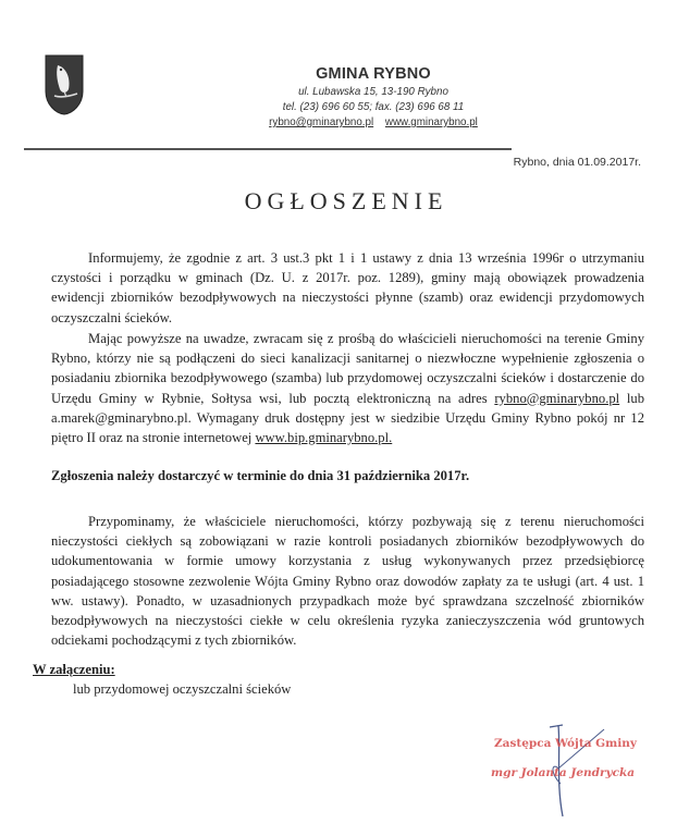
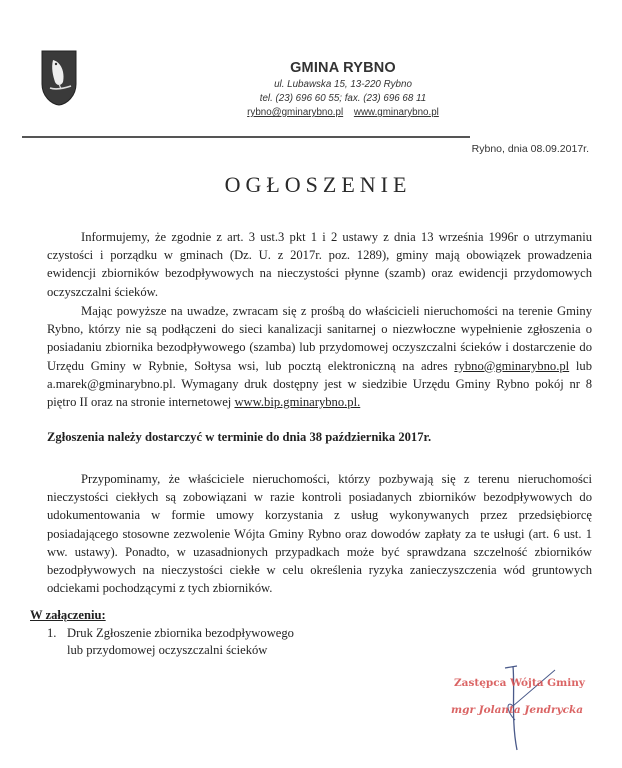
  GMINA RYBNO
- ul. Lubawska 15, 13-190 Rybno
+ ul. Lubawska 15, 13-220 Rybno
  tel. (23) 696 60 55; fax. (23) 696 68 11
  rybno@gminarybno.pl www.gminarybno.pl
- Rybno, dnia 01.09.2017r.
+ Rybno, dnia 08.09.2017r.
  OGŁOSZENIE
- Informujemy, że zgodnie z art. 3 ust.3 pkt 1 i 1 ustawy z dnia 13 września 1996r o utrzymaniu czystości i porządku w gminach (Dz. U. z 2017r. poz. 1289), gminy mają obowiązek prowadzenia ewidencji zbiorników bezodpływowych na nieczystości płynne (szamb) oraz ewidencji przydomowych oczyszczalni ścieków.
+ Informujemy, że zgodnie z art. 3 ust.3 pkt 1 i 2 ustawy z dnia 13 września 1996r o utrzymaniu czystości i porządku w gminach (Dz. U. z 2017r. poz. 1289), gminy mają obowiązek prowadzenia ewidencji zbiorników bezodpływowych na nieczystości płynne (szamb) oraz ewidencji przydomowych oczyszczalni ścieków.
- Mając powyższe na uwadze, zwracam się z prośbą do właścicieli nieruchomości na terenie Gminy Rybno, którzy nie są podłączeni do sieci kanalizacji sanitarnej o niezwłoczne wypełnienie zgłoszenia o posiadaniu zbiornika bezodpływowego (szamba) lub przydomowej oczyszczalni ścieków i dostarczenie do Urzędu Gminy w Rybnie, Sołtysa wsi, lub pocztą elektroniczną na adres rybno@gminarybno.pl lub a.marek@gminarybno.pl. Wymagany druk dostępny jest w siedzibie Urzędu Gminy Rybno pokój nr 12 piętro II oraz na stronie internetowej www.bip.gminarybno.pl.
+ Mając powyższe na uwadze, zwracam się z prośbą do właścicieli nieruchomości na terenie Gminy Rybno, którzy nie są podłączeni do sieci kanalizacji sanitarnej o niezwłoczne wypełnienie zgłoszenia o posiadaniu zbiornika bezodpływowego (szamba) lub przydomowej oczyszczalni ścieków i dostarczenie do Urzędu Gminy w Rybnie, Sołtysa wsi, lub pocztą elektroniczną na adres rybno@gminarybno.pl lub a.marek@gminarybno.pl. Wymagany druk dostępny jest w siedzibie Urzędu Gminy Rybno pokój nr 8 piętro II oraz na stronie internetowej www.bip.gminarybno.pl.
- Zgłoszenia należy dostarczyć w terminie do dnia 31 października 2017r.
+ Zgłoszenia należy dostarczyć w terminie do dnia 38 października 2017r.
- Przypominamy, że właściciele nieruchomości, którzy pozbywają się z terenu nieruchomości nieczystości ciekłych są zobowiązani w razie kontroli posiadanych zbiorników bezodpływowych do udokumentowania w formie umowy korzystania z usług wykonywanych przez przedsiębiorcę posiadającego stosowne zezwolenie Wójta Gminy Rybno oraz dowodów zapłaty za te usługi (art. 4 ust. 1 ww. ustawy). Ponadto, w uzasadnionych przypadkach może być sprawdzana szczelność zbiorników bezodpływowych na nieczystości ciekłe w celu określenia ryzyka zanieczyszczenia wód gruntowych odciekami pochodzącymi z tych zbiorników.
+ Przypominamy, że właściciele nieruchomości, którzy pozbywają się z terenu nieruchomości nieczystości ciekłych są zobowiązani w razie kontroli posiadanych zbiorników bezodpływowych do udokumentowania w formie umowy korzystania z usług wykonywanych przez przedsiębiorcę posiadającego stosowne zezwolenie Wójta Gminy Rybno oraz dowodów zapłaty za te usługi (art. 6 ust. 1 ww. ustawy). Ponadto, w uzasadnionych przypadkach może być sprawdzana szczelność zbiorników bezodpływowych na nieczystości ciekłe w celu określenia ryzyka zanieczyszczenia wód gruntowych odciekami pochodzącymi z tych zbiorników.
  W załączeniu:
+ 1. Druk Zgłoszenie zbiornika bezodpływowego
  lub przydomowej oczyszczalni ścieków
  Zastępca Wójta Gminy
  mgr Jolanta Jendrycka
